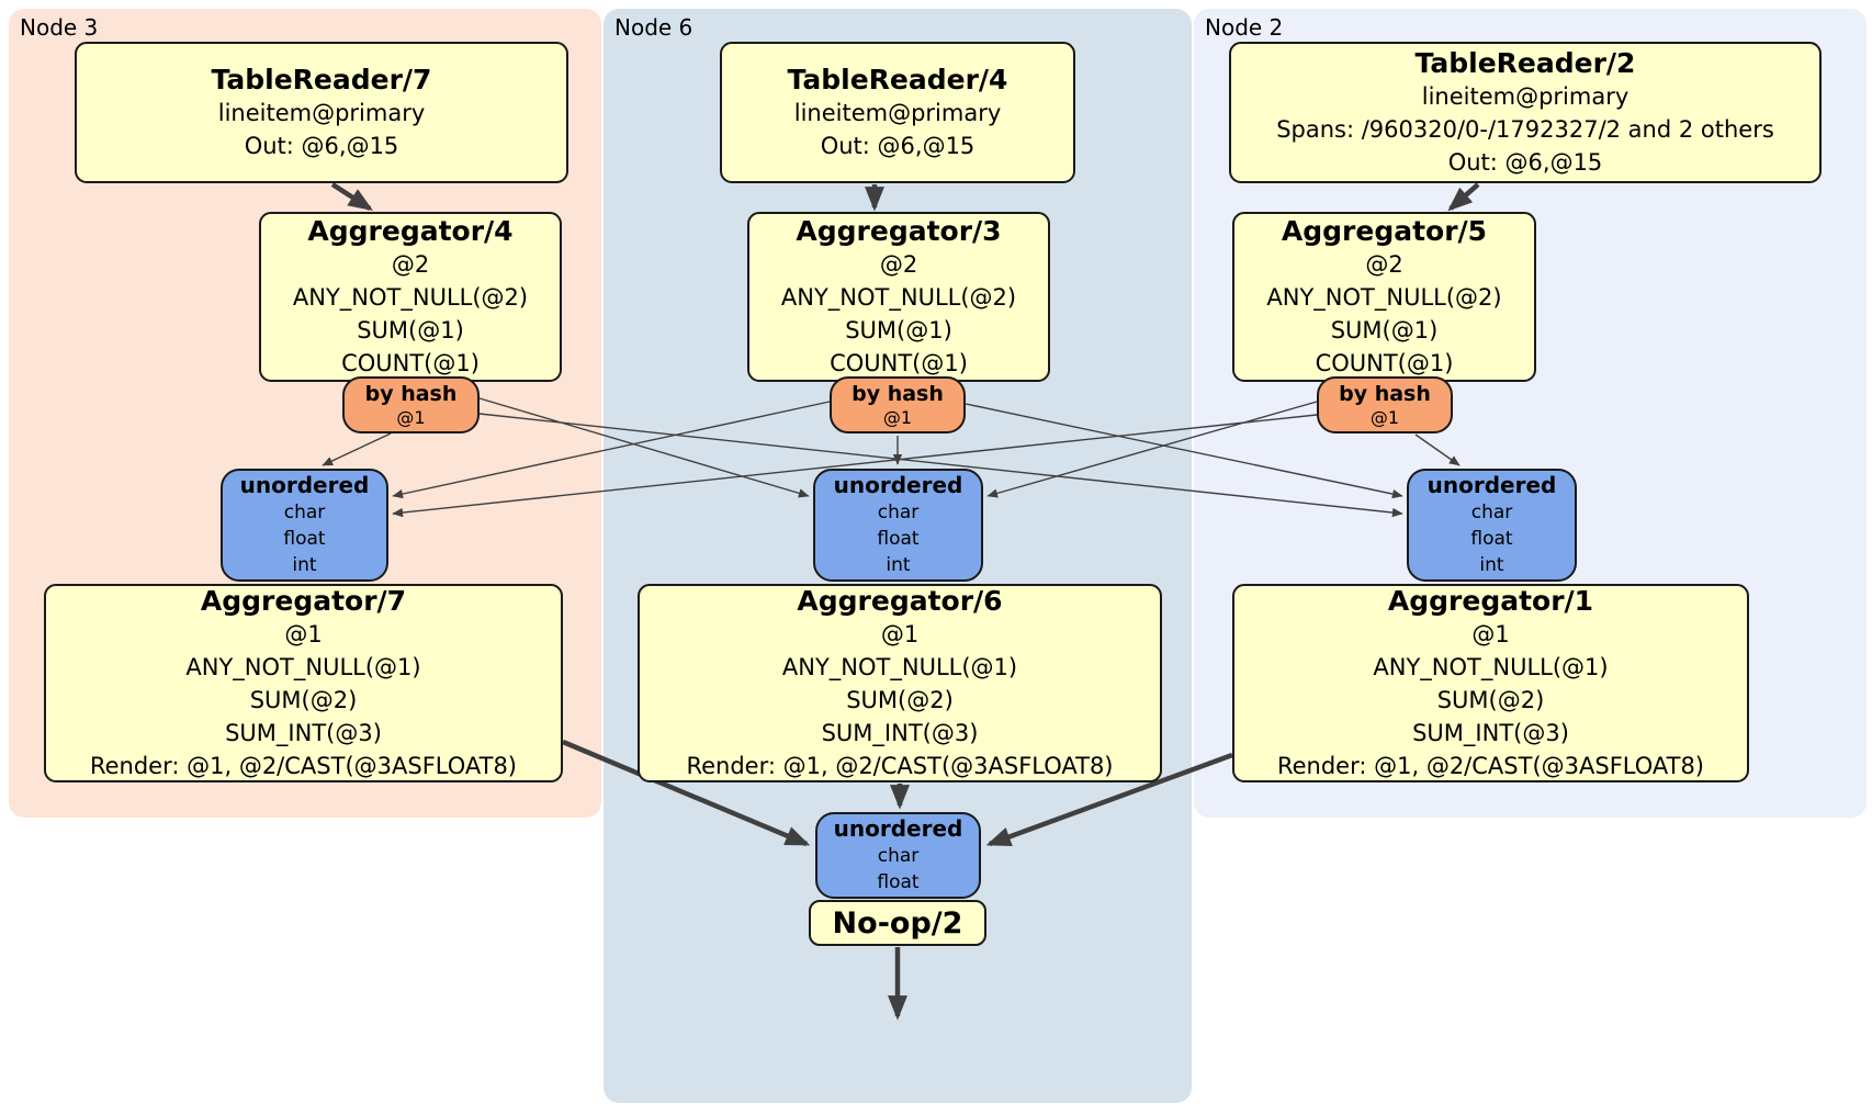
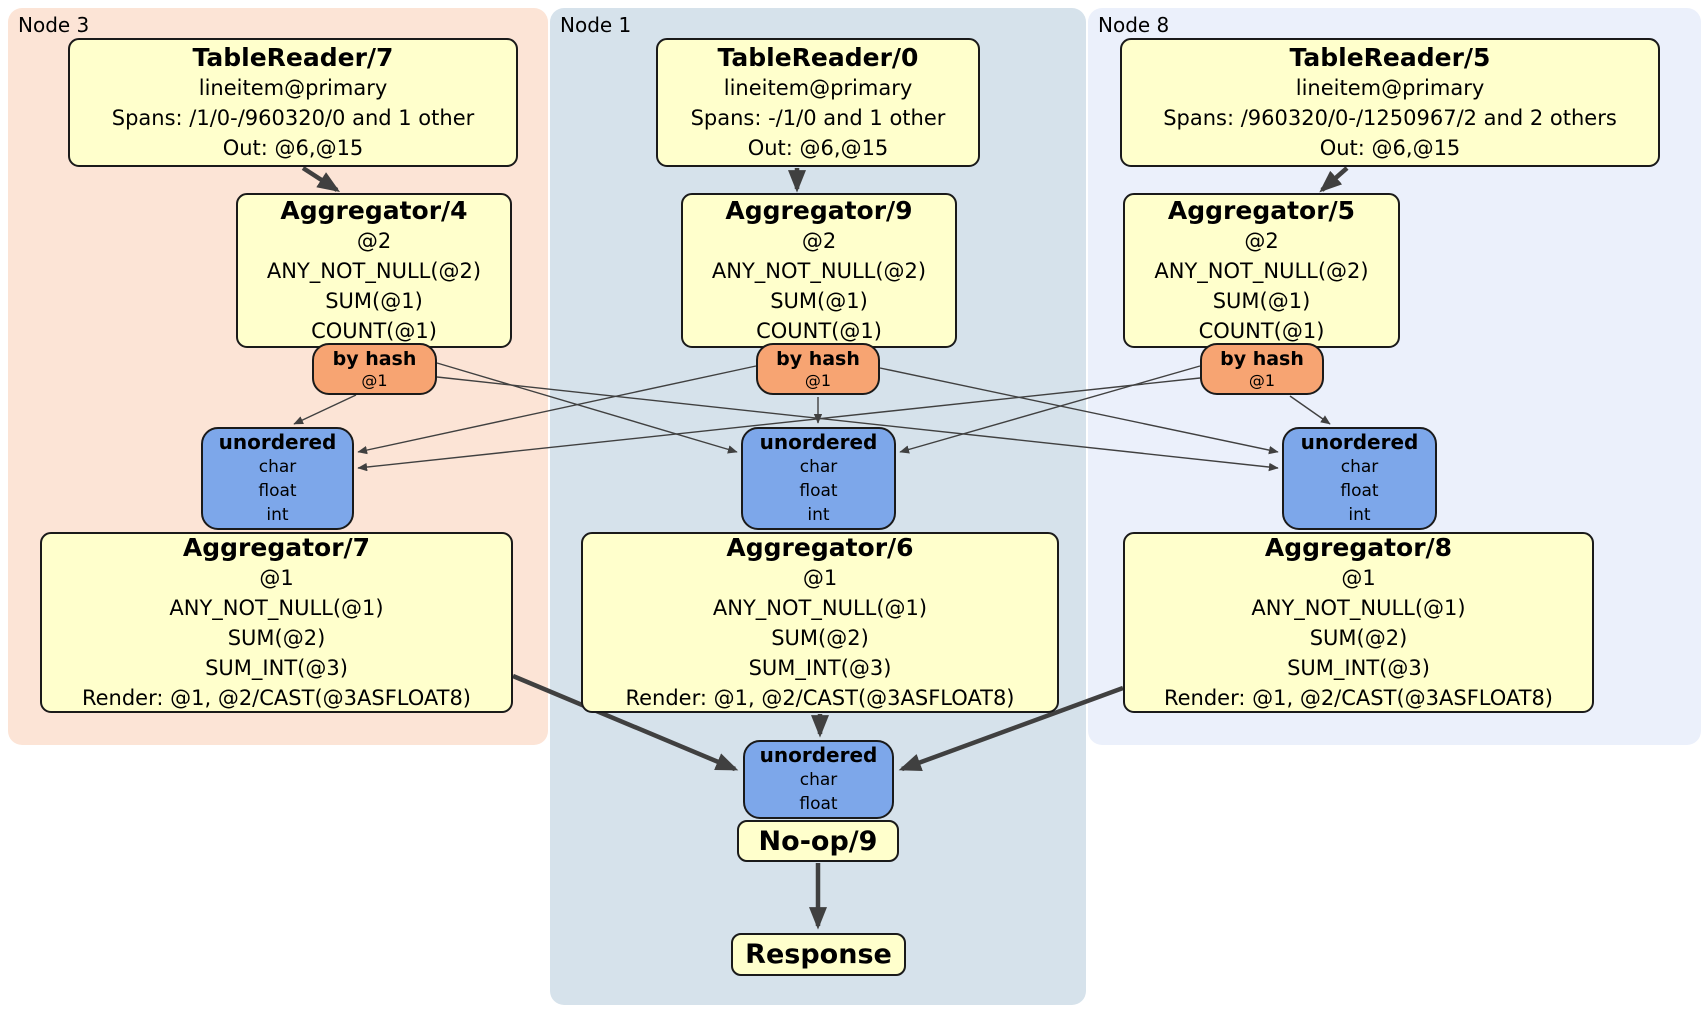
  Node 3
- Node 6
+ Node 1
- Node 2
+ Node 8
  TableReader/7
  lineitem@primary
+ Spans: /1/0-/960320/0 and 1 other
  Out: @6,@15
  Aggregator/4
  @2
  ANY_NOT_NULL(@2)
  SUM(@1)
  COUNT(@1)
  by hash
  @1
  unordered
  char
  float
  int
  Aggregator/7
  @1
  ANY_NOT_NULL(@1)
  SUM(@2)
  SUM_INT(@3)
  Render: @1, @2/CAST(@3ASFLOAT8)
- TableReader/4
+ TableReader/0
  lineitem@primary
+ Spans: -/1/0 and 1 other
  Out: @6,@15
- Aggregator/3
+ Aggregator/9
  @2
  ANY_NOT_NULL(@2)
  SUM(@1)
  COUNT(@1)
  by hash
  @1
  unordered
  char
  float
  int
  Aggregator/6
  @1
  ANY_NOT_NULL(@1)
  SUM(@2)
  SUM_INT(@3)
  Render: @1, @2/CAST(@3ASFLOAT8)
  unordered
  char
  float
- No-op/2
+ No-op/9
+ Response
- TableReader/2
+ TableReader/5
  lineitem@primary
- Spans: /960320/0-/1792327/2 and 2 others
+ Spans: /960320/0-/1250967/2 and 2 others
  Out: @6,@15
  Aggregator/5
  @2
  ANY_NOT_NULL(@2)
  SUM(@1)
  COUNT(@1)
  by hash
  @1
  unordered
  char
  float
  int
- Aggregator/1
+ Aggregator/8
  @1
  ANY_NOT_NULL(@1)
  SUM(@2)
  SUM_INT(@3)
  Render: @1, @2/CAST(@3ASFLOAT8)
